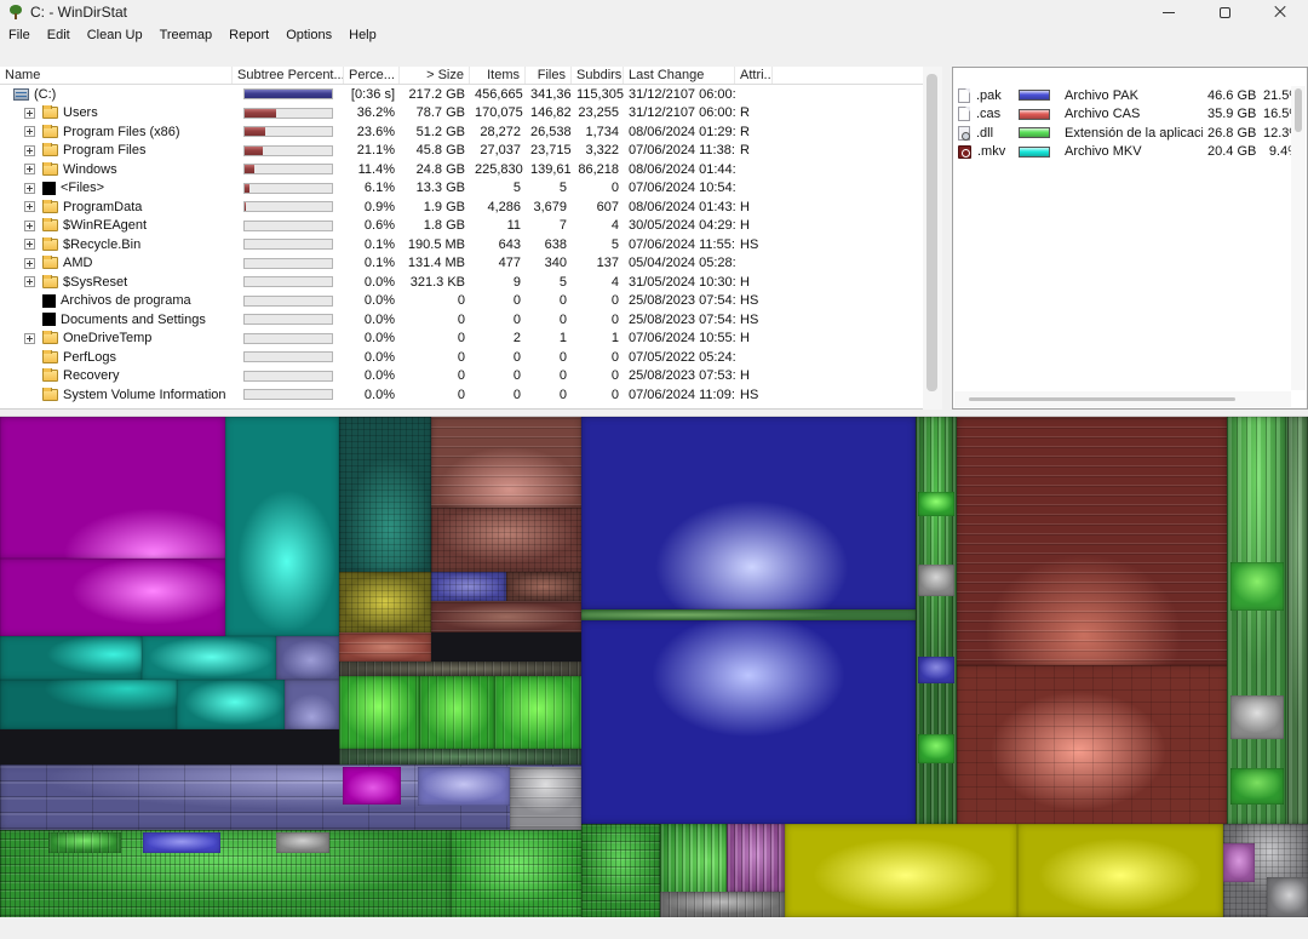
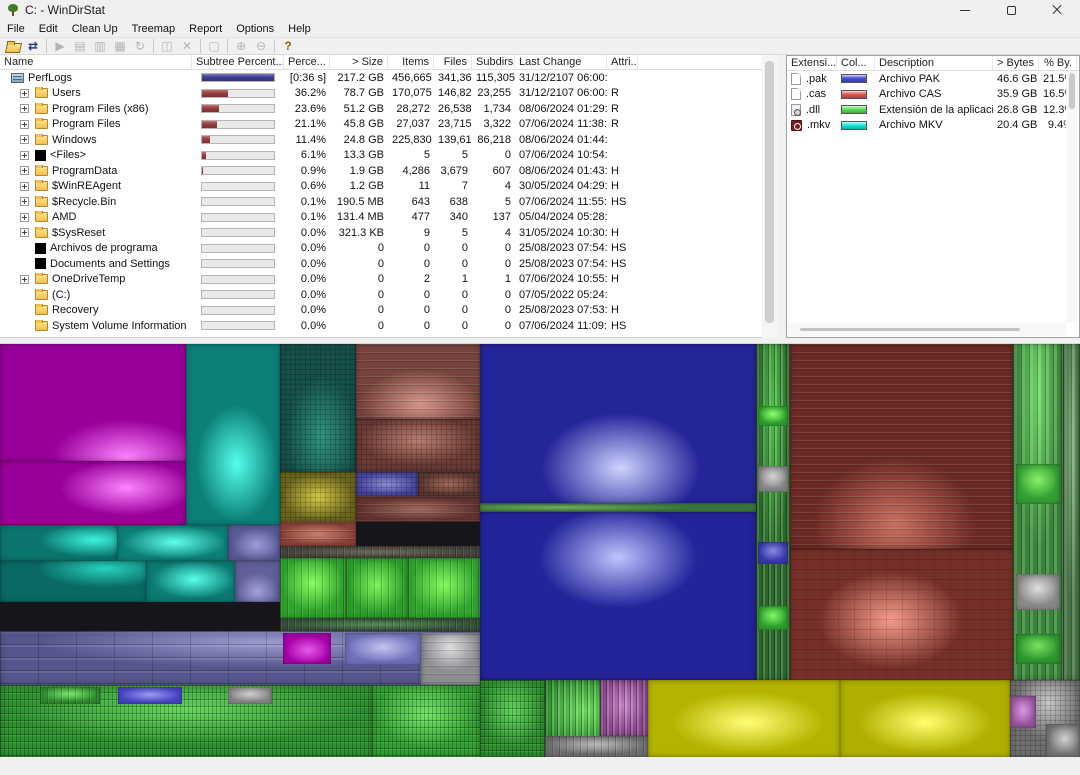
  C: - WinDirStat
  File
  Edit
  Clean Up
  Treemap
  Report
  Options
  Help
+ ⇄
+ ▶
+ ▤
+ ▥
+ ▦
+ ↻
+ ◫
+ ✕
+ ▢
+ ⊕
+ ⊖
+ ?
  Name
  Subtree Percent...
  Perce...
  > Size
  Items
  Files
  Subdirs
  Last Change
  Attri..
- (C:)
+ PerfLogs
  [0:36 s]
  217.2 GB
  456,665
  341,36
  115,305
  31/12/2107 06:00:
  Users
  36.2%
  78.7 GB
  170,075
  146,82
  23,255
  31/12/2107 06:00:
  R
  Program Files (x86)
  23.6%
  51.2 GB
  28,272
  26,538
  1,734
  08/06/2024 01:29:
  R
  Program Files
  21.1%
  45.8 GB
  27,037
  23,715
  3,322
  07/06/2024 11:38:
  R
  Windows
  11.4%
  24.8 GB
  225,830
  139,61
  86,218
  08/06/2024 01:44:
  <Files>
  6.1%
  13.3 GB
  5
  5
  0
  07/06/2024 10:54:
  ProgramData
  0.9%
  1.9 GB
  4,286
  3,679
  607
  08/06/2024 01:43:
  H
  $WinREAgent
  0.6%
- 1.8 GB
+ 1.2 GB
  11
  7
  4
  30/05/2024 04:29:
  H
  $Recycle.Bin
  0.1%
  190.5 MB
  643
  638
  5
  07/06/2024 11:55:
  HS
  AMD
  0.1%
  131.4 MB
  477
  340
  137
  05/04/2024 05:28:
  $SysReset
  0.0%
  321.3 KB
  9
  5
  4
  31/05/2024 10:30:
  H
  Archivos de programa
  0.0%
  0
  0
  0
  0
  25/08/2023 07:54:
  HS
  Documents and Settings
  0.0%
  0
  0
  0
  0
  25/08/2023 07:54:
  HS
  OneDriveTemp
  0.0%
  0
  2
  1
  1
  07/06/2024 10:55:
  H
- PerfLogs
+ (C:)
  0.0%
  0
  0
  0
  0
  07/05/2022 05:24:
  Recovery
  0.0%
  0
  0
  0
  0
  25/08/2023 07:53:
  H
  System Volume Information
  0.0%
  0
  0
  0
  0
  07/06/2024 11:09:
  HS
+ Extensi...
+ Col...
+ Description
+ > Bytes
+ % By.
  .pak
  Archivo PAK
  46.6 GB
  21.5
  .cas
  Archivo CAS
  35.9 GB
  16.5
  .dll
  Extensión de la aplicaci
  26.8 GB
  12.3
  .mkv
  Archivo MKV
  20.4 GB
  9.4
